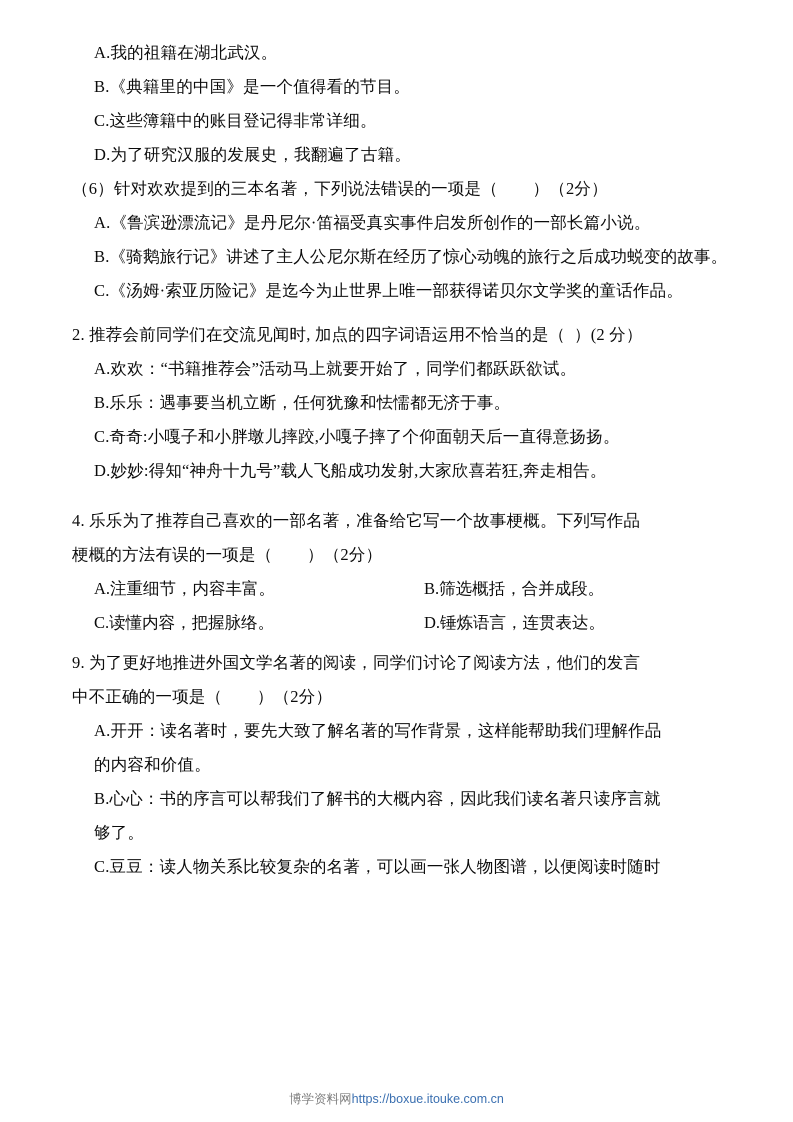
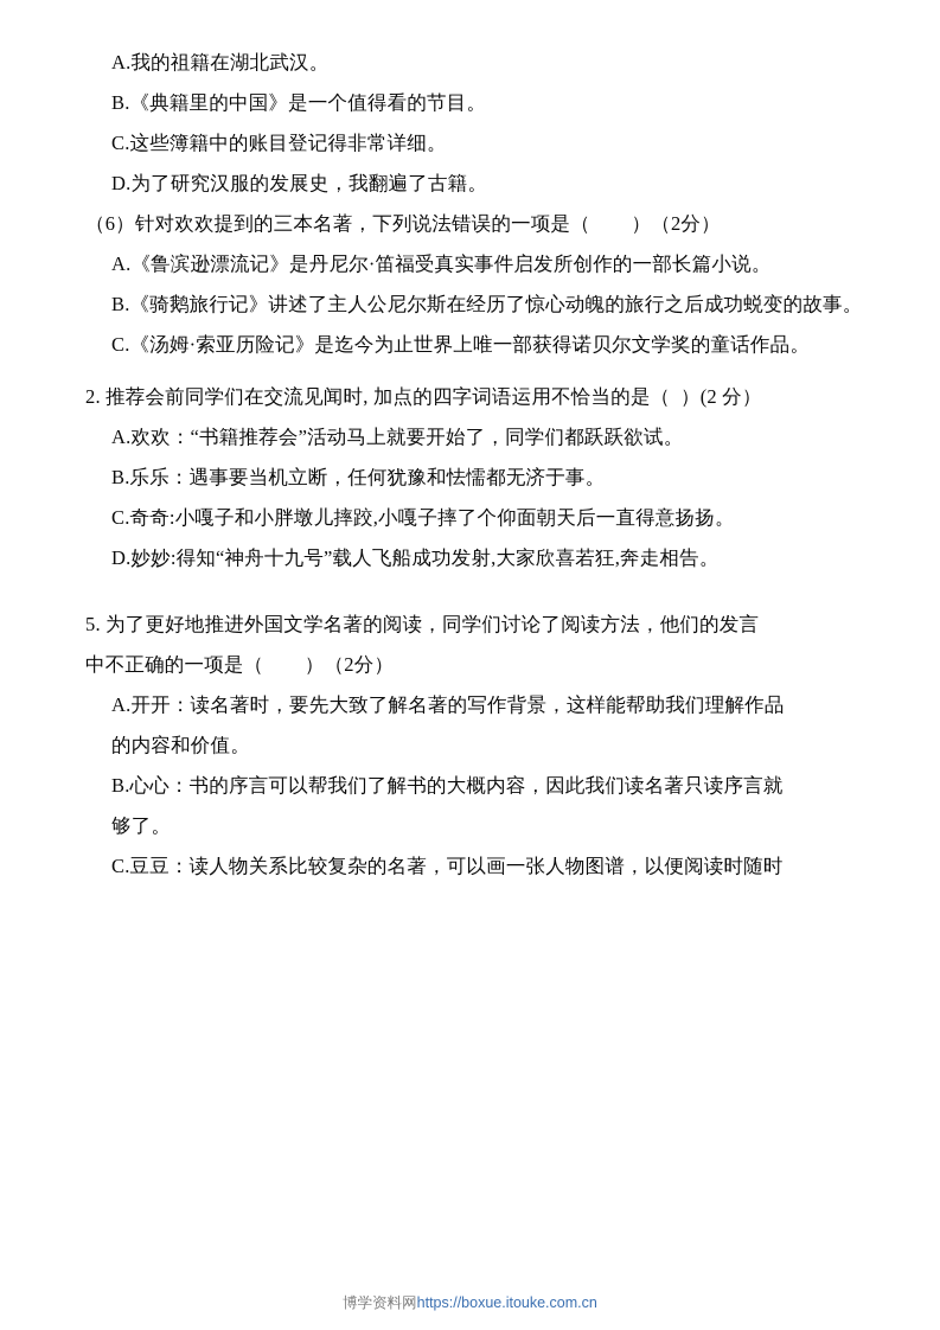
  A.我的祖籍在湖北武汉。
  B.《典籍里的中国》是一个值得看的节目。
  C.这些簿籍中的账目登记得非常详细。
  D.为了研究汉服的发展史，我翻遍了古籍。
  （6）针对欢欢提到的三本名著，下列说法错误的一项是（ ）（2分）
  A.《鲁滨逊漂流记》是丹尼尔·笛福受真实事件启发所创作的一部长篇小说。
  B.《骑鹅旅行记》讲述了主人公尼尔斯在经历了惊心动魄的旅行之后成功蜕变的故事。
  C.《汤姆·索亚历险记》是迄今为止世界上唯一部获得诺贝尔文学奖的童话作品。
  2. 推荐会前同学们在交流见闻时, 加点的四字词语运用不恰当的是（ ）(2 分）
  A.欢欢：“书籍推荐会”活动马上就要开始了，同学们都跃跃欲试。
  B.乐乐：遇事要当机立断，任何犹豫和怯懦都无济于事。
  C.奇奇:小嘎子和小胖墩儿摔跤,小嘎子摔了个仰面朝天后一直得意扬扬。
  D.妙妙:得知“神舟十九号”载人飞船成功发射,大家欣喜若狂,奔走相告。
- 4. 乐乐为了推荐自己喜欢的一部名著，准备给它写一个故事梗概。下列写作品
- 梗概的方法有误的一项是（ ）（2分）
- A.注重细节，内容丰富。
- B.筛选概括，合并成段。
- C.读懂内容，把握脉络。
- D.锤炼语言，连贯表达。
- 9. 为了更好地推进外国文学名著的阅读，同学们讨论了阅读方法，他们的发言
+ 5. 为了更好地推进外国文学名著的阅读，同学们讨论了阅读方法，他们的发言
  中不正确的一项是（ ）（2分）
  A.开开：读名著时，要先大致了解名著的写作背景，这样能帮助我们理解作品
  的内容和价值。
  B.心心：书的序言可以帮我们了解书的大概内容，因此我们读名著只读序言就
  够了。
  C.豆豆：读人物关系比较复杂的名著，可以画一张人物图谱，以便阅读时随时
  博学资料网https://boxue.itouke.com.cn
